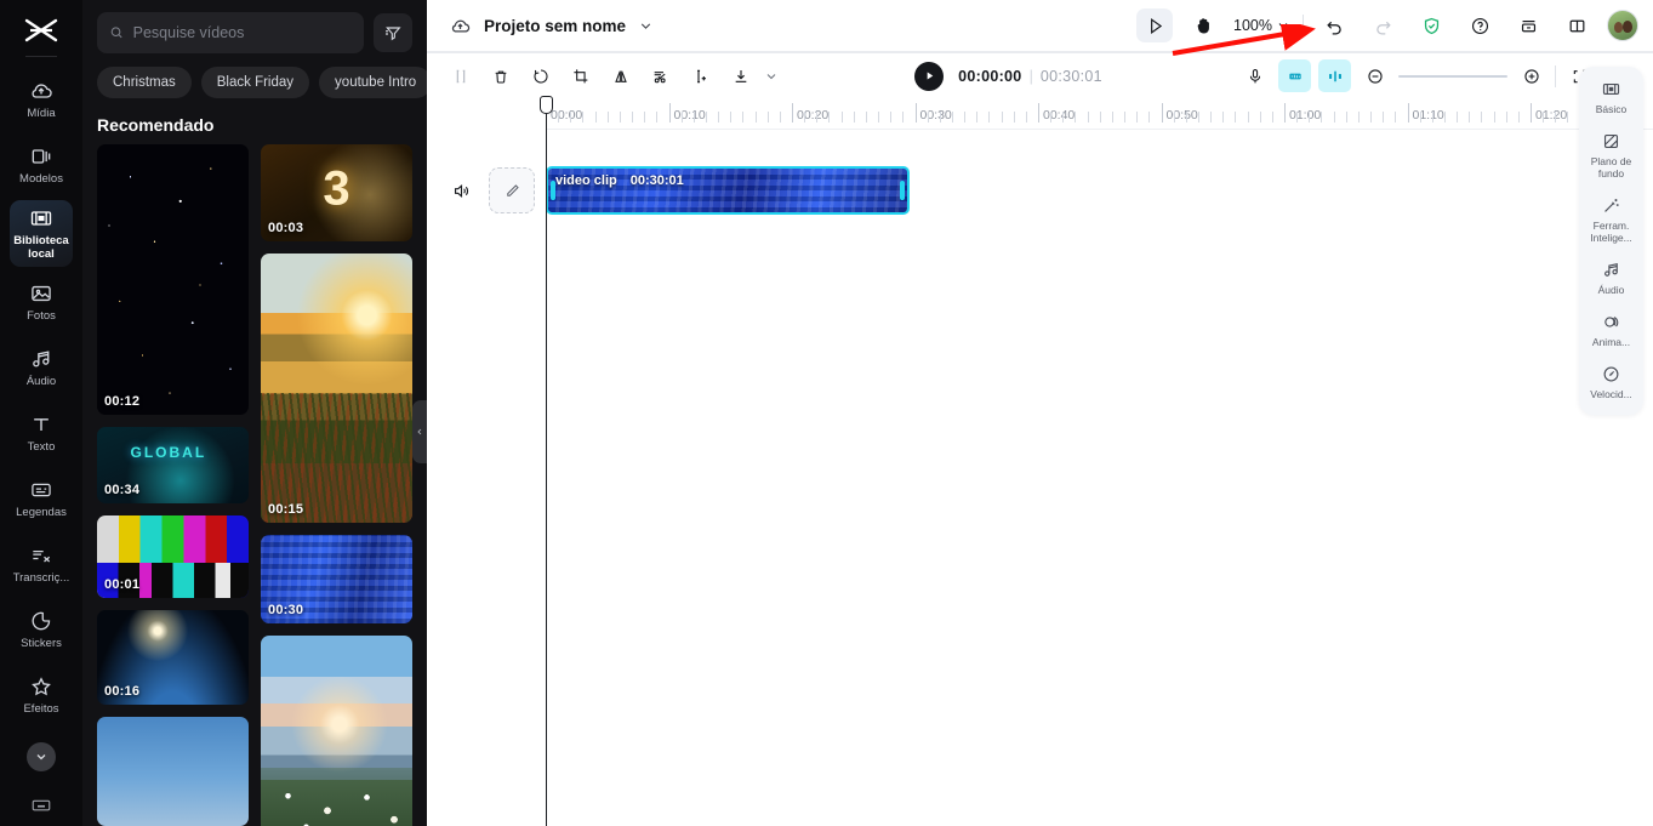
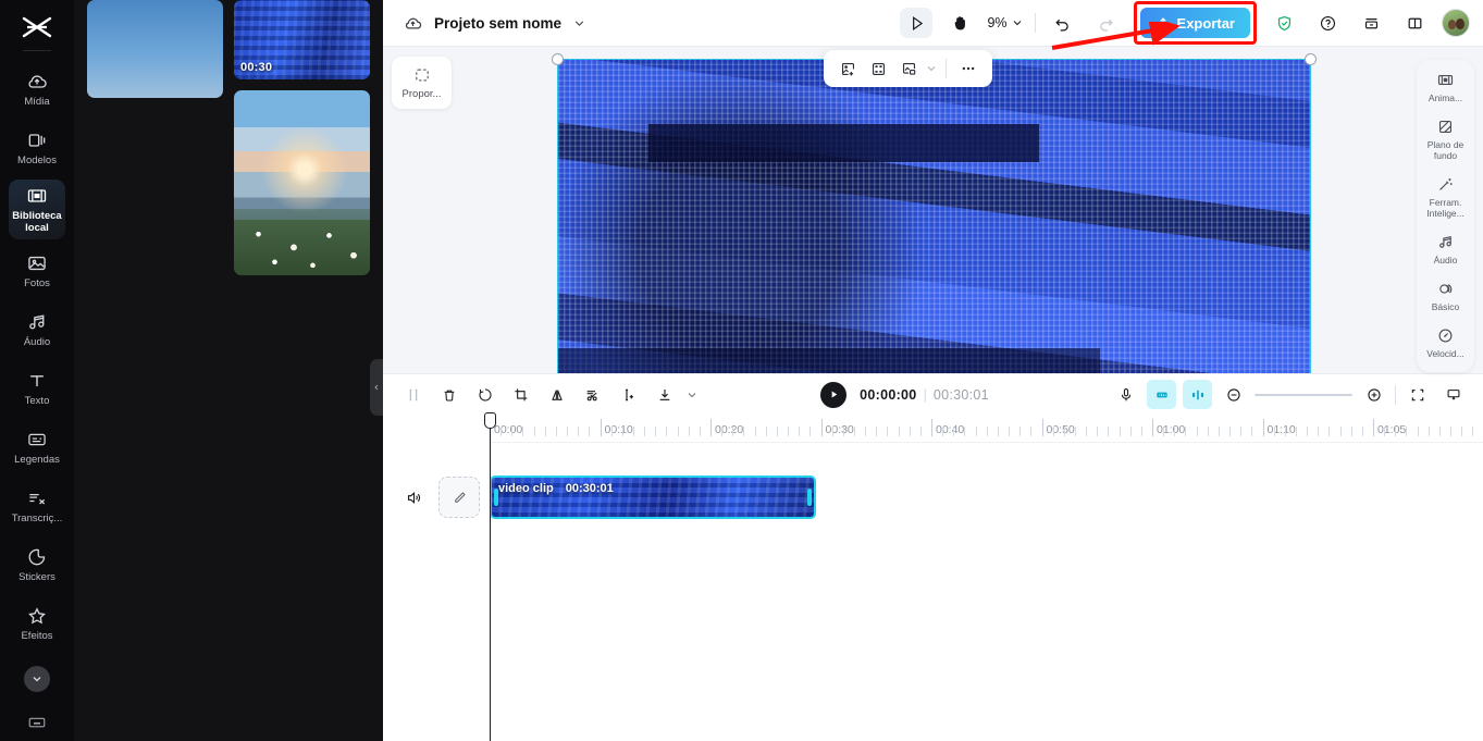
  Mídia
  Modelos
  Biblioteca local
  Fotos
  Áudio
  Texto
  Legendas
  Transcriç...
  Stickers
  Efeitos
- Pesquise vídeos
- Christmas
- Black Friday
- youtube Intro
- Recomendado
- 00:12
- GLOBAL
- 00:34
- 00:01
- 00:16
- 3
- 00:03
- 00:15
  00:30
  Projeto sem nome
- 100%
+ 9%
+ Exportar
+ Propor...
  00:00:00
  |
  00:30:01
  00:00
  00:10
  00:20
  00:30
  00:40
  00:50
  01:00
  01:10
- 01:20
+ 01:05
  video clip
  00:30:01
- Básico
+ Anima...
  Plano de fundo
  Ferram. Intelige...
  Áudio
- Anima...
+ Básico
  Velocid...
